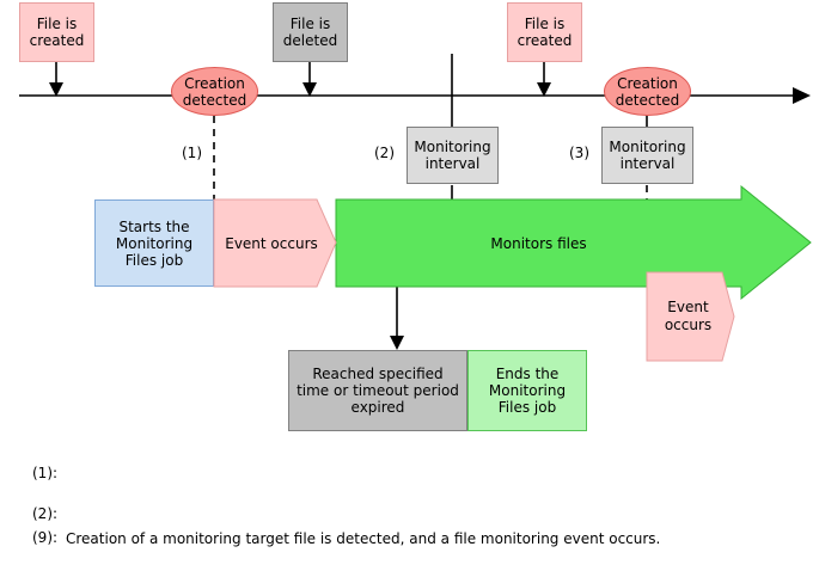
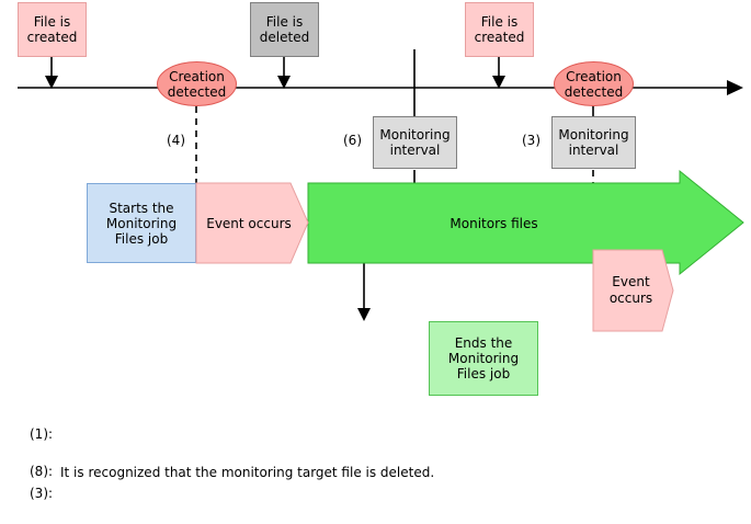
  Monitors files
  File is
  created
  File is
  deleted
  File is
  created
  Creation
  detected
  Creation
  detected
  Monitoring
  interval
  Monitoring
  interval
- (1)
+ (4)
- (2)
+ (6)
  (3)
  Starts the
  Monitoring
  Files job
  Event occurs
  Event
  occurs
- Reached specified
- time or timeout period
- expired
  Ends the
  Monitoring
  Files job
  (1):
- (2):
+ (8):
+ It is recognized that the monitoring target file is deleted.
- (9):
+ (3):
- Creation of a monitoring target file is detected, and a file monitoring event occurs.
